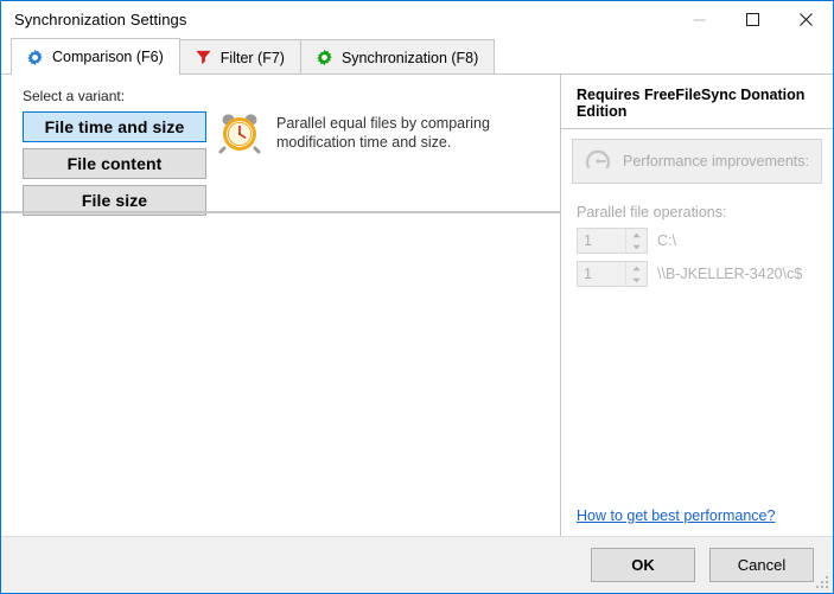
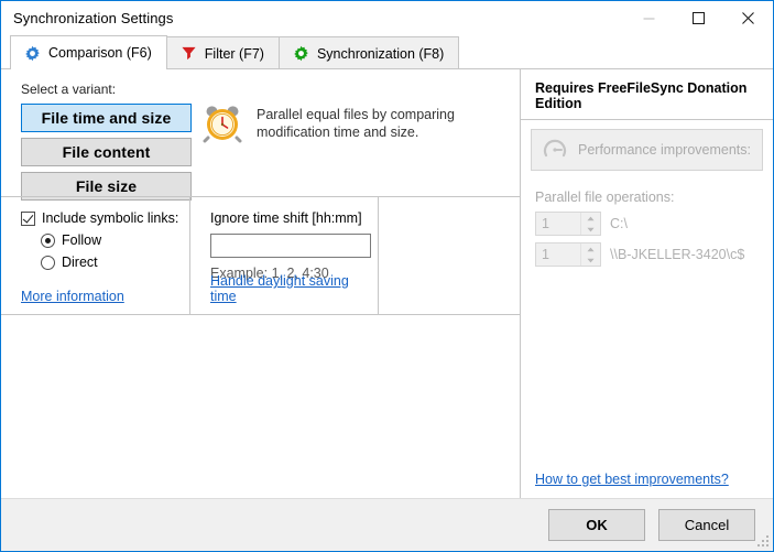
  Synchronization Settings
  Comparison (F6)
  Filter (F7)
  Synchronization (F8)
  Select a variant:
  File time and size
  File content
  File size
  Parallel equal files by comparing
  modification time and size.
+ Include symbolic links:
+ Follow
+ Direct
+ More information
+ Ignore time shift [hh:mm]
+ Example: 1, 2, 4:30
+ Handle daylight saving time
  Requires FreeFileSync Donation Edition
  Performance improvements:
  Parallel file operations:
  1
  C:\
  1
  \\B-JKELLER-3420\c$
- How to get best performance?
+ How to get best improvements?
  OK
  Cancel
